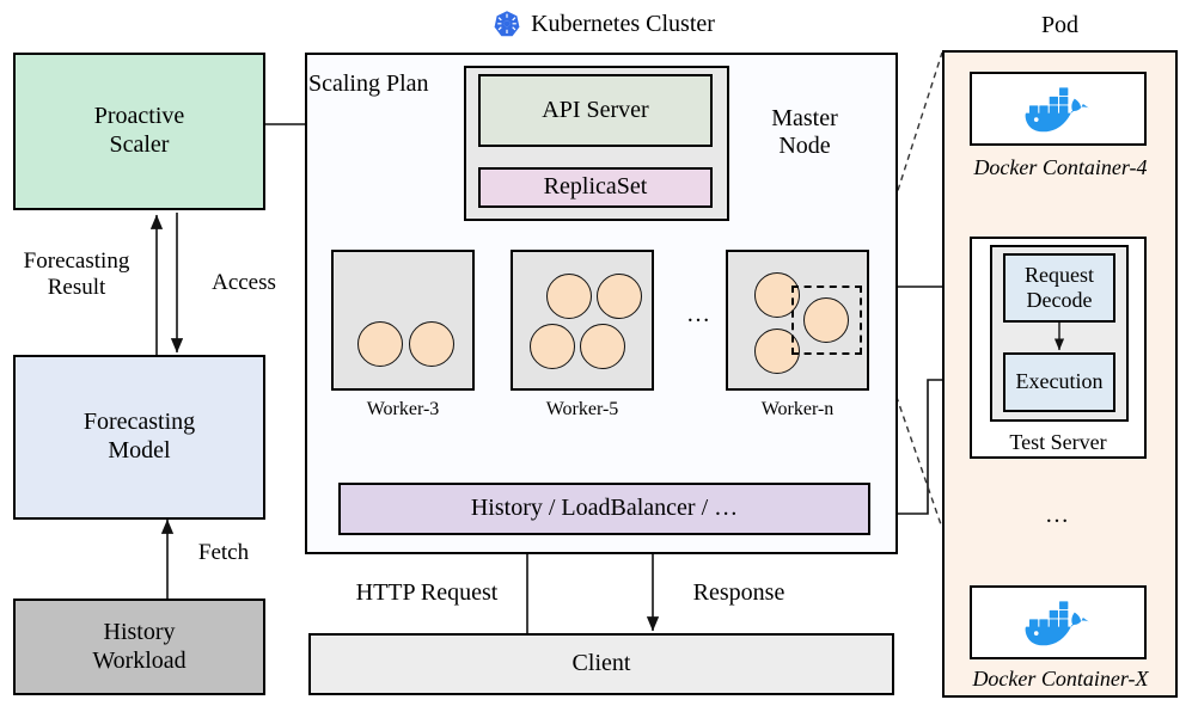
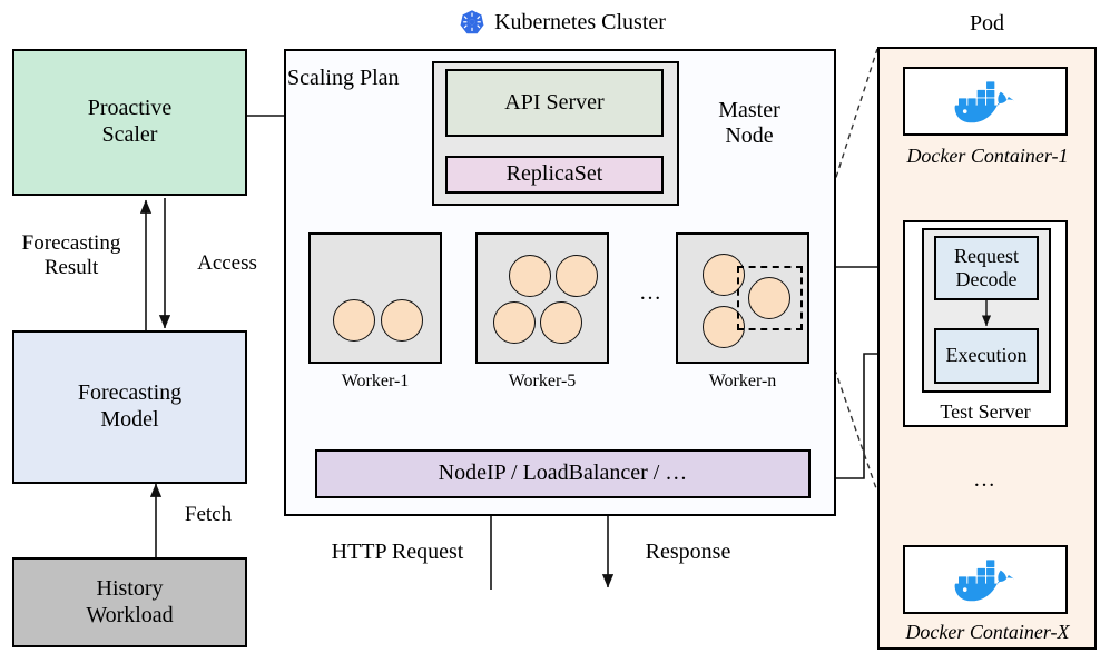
  Proactive
  Scaler
  Forecasting
  Result
  Access
  Forecasting
  Model
  Fetch
  History
  Workload
  Kubernetes Cluster
  Scaling Plan
  API Server
  ReplicaSet
  Master
  Node
- Worker-3
+ Worker-1
  Worker-5
  …
  Worker-n
- History / LoadBalancer / …
+ NodeIP / LoadBalancer / …
  HTTP Request
  Response
- Client
  Pod
- Docker Container-4
+ Docker Container-1
  Request
  Decode
  Execution
  Test Server
  …
  Docker Container-X
